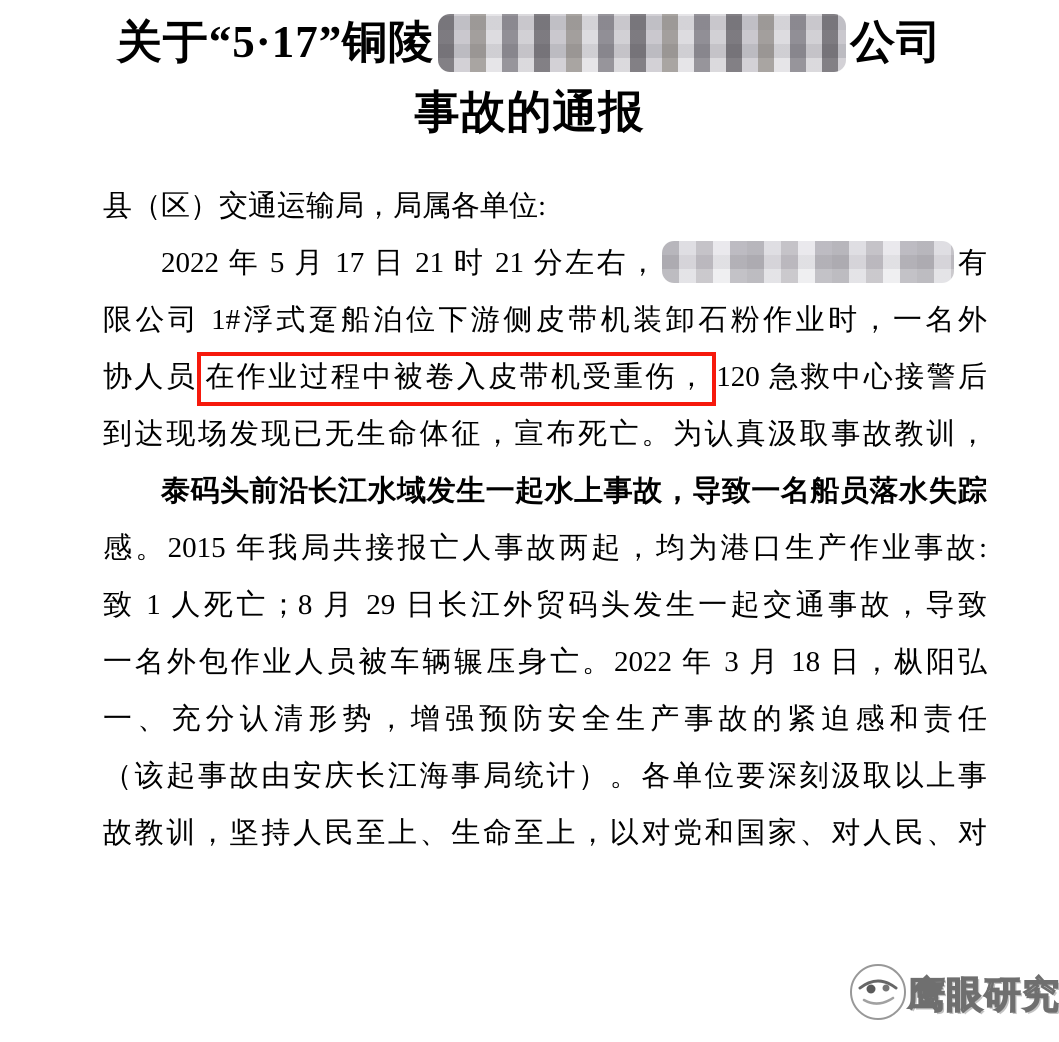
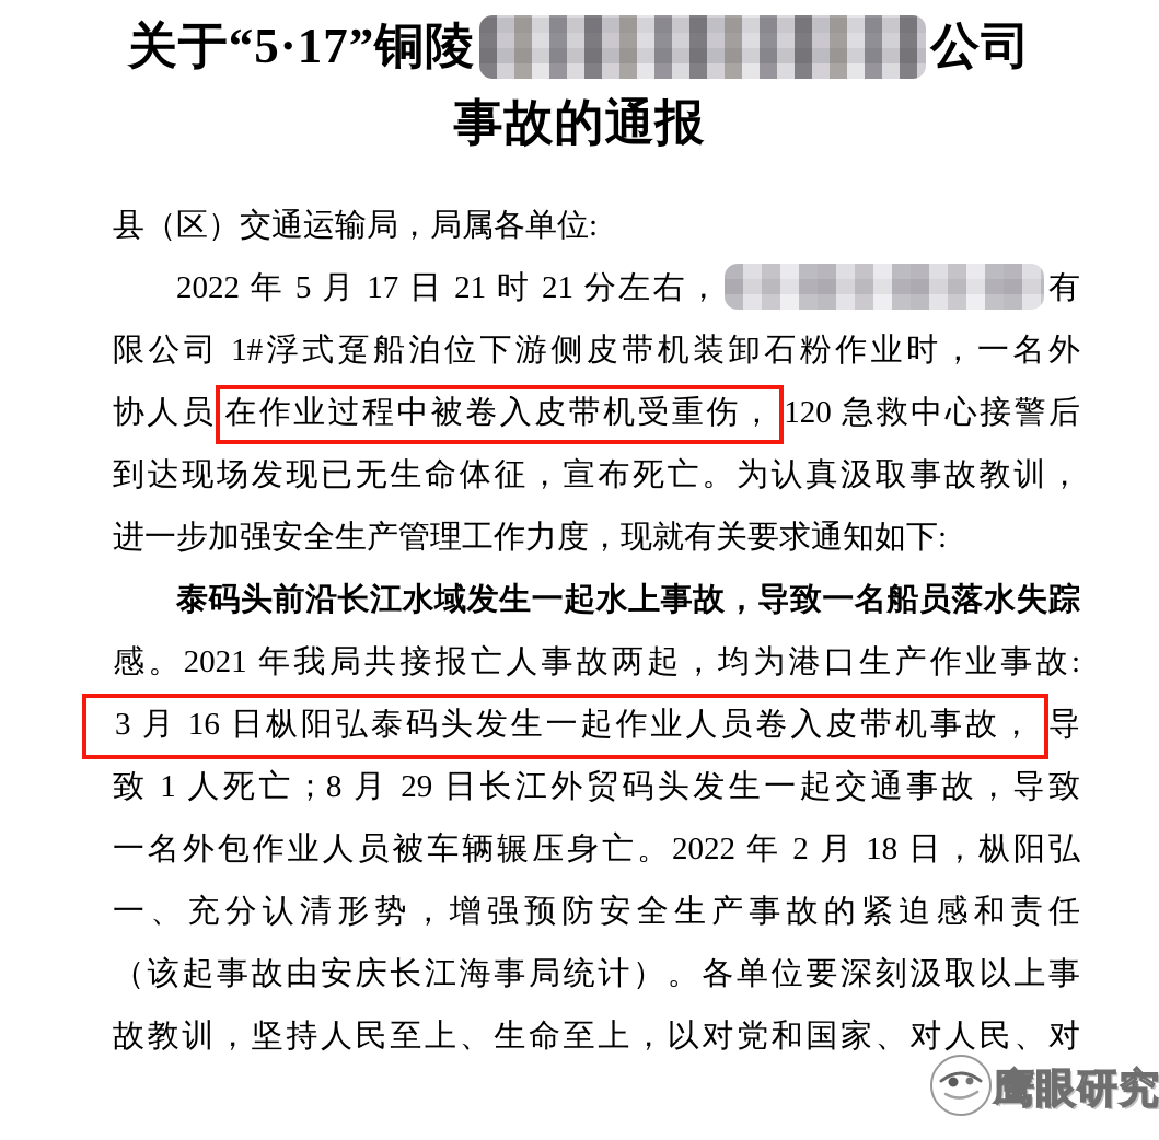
  关于“5·17”铜陵 公司
  事故的通报
  县（区）交通运输局，局属各单位:
  2022 年 5 月 17 日 21 时 21 分左右， 有
  限公司 1#浮式趸船泊位下游侧皮带机装卸石粉作业时，一名外
  协人员 在作业过程中被卷入皮带机受重伤， 120 急救中心接警后
  到达现场发现已无生命体征，宣布死亡。为认真汲取事故教训，
+ 进一步加强安全生产管理工作力度，现就有关要求通知如下:
  泰码头前沿长江水域发生一起水上事故，导致一名船员落水失踪
- 感。2015 年我局共接报亡人事故两起，均为港口生产作业事故:
+ 感。2021 年我局共接报亡人事故两起，均为港口生产作业事故:
+ 3 月 16 日枞阳弘泰码头发生一起作业人员卷入皮带机事故， 导
  致 1 人死亡；8 月 29 日长江外贸码头发生一起交通事故，导致
- 一名外包作业人员被车辆辗压身亡。2022 年 3 月 18 日，枞阳弘
+ 一名外包作业人员被车辆辗压身亡。2022 年 2 月 18 日，枞阳弘
  一、充分认清形势，增强预防安全生产事故的紧迫感和责任
  （该起事故由安庆长江海事局统计）。各单位要深刻汲取以上事
  故教训，坚持人民至上、生命至上，以对党和国家、对人民、对
  鹰眼研究
